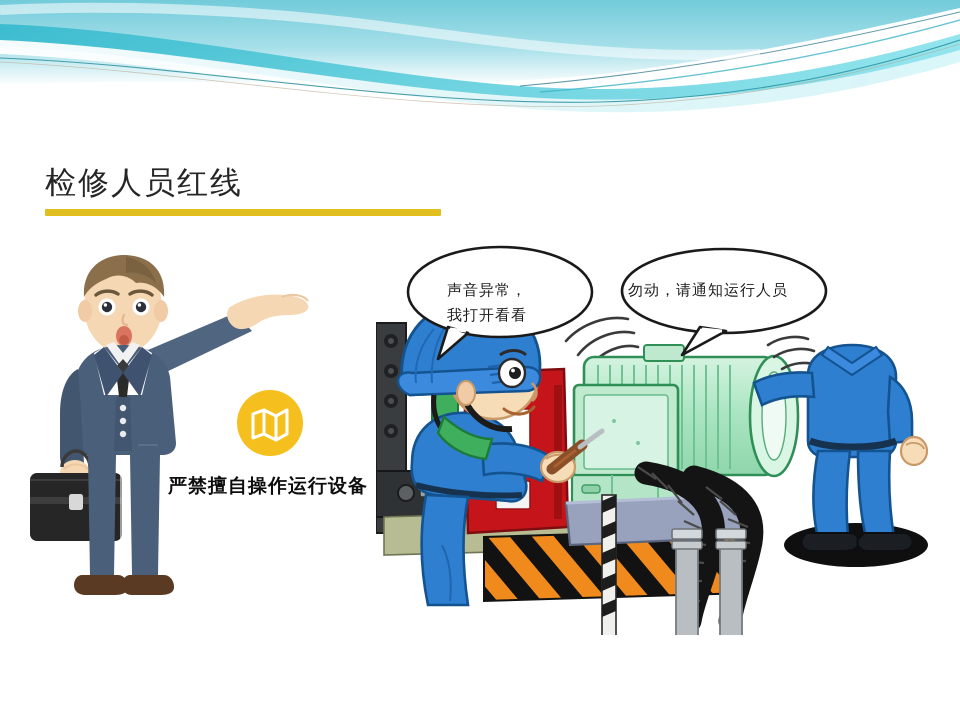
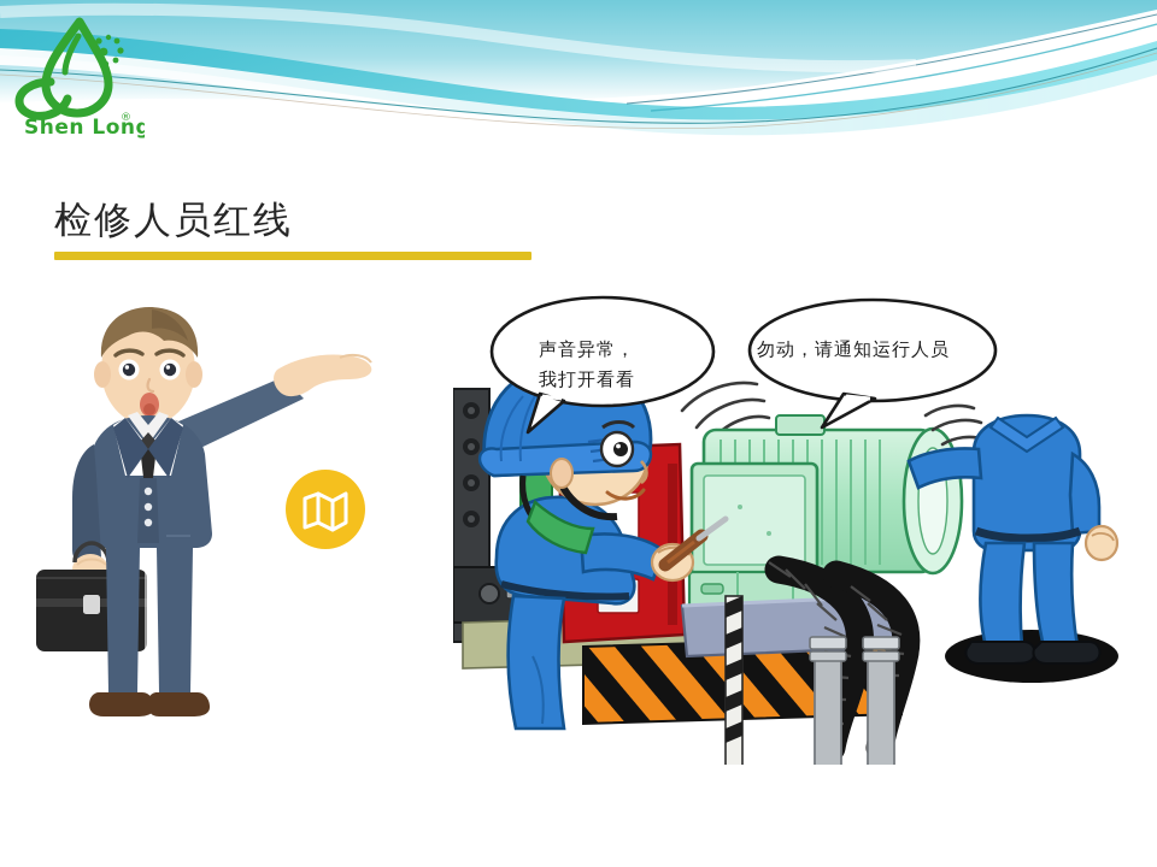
+ Shen Long
+ ®
  检修人员红线
- 严禁擅自操作运行设备
  声音异常，
  我打开看看
  勿动，请通知运行人员
